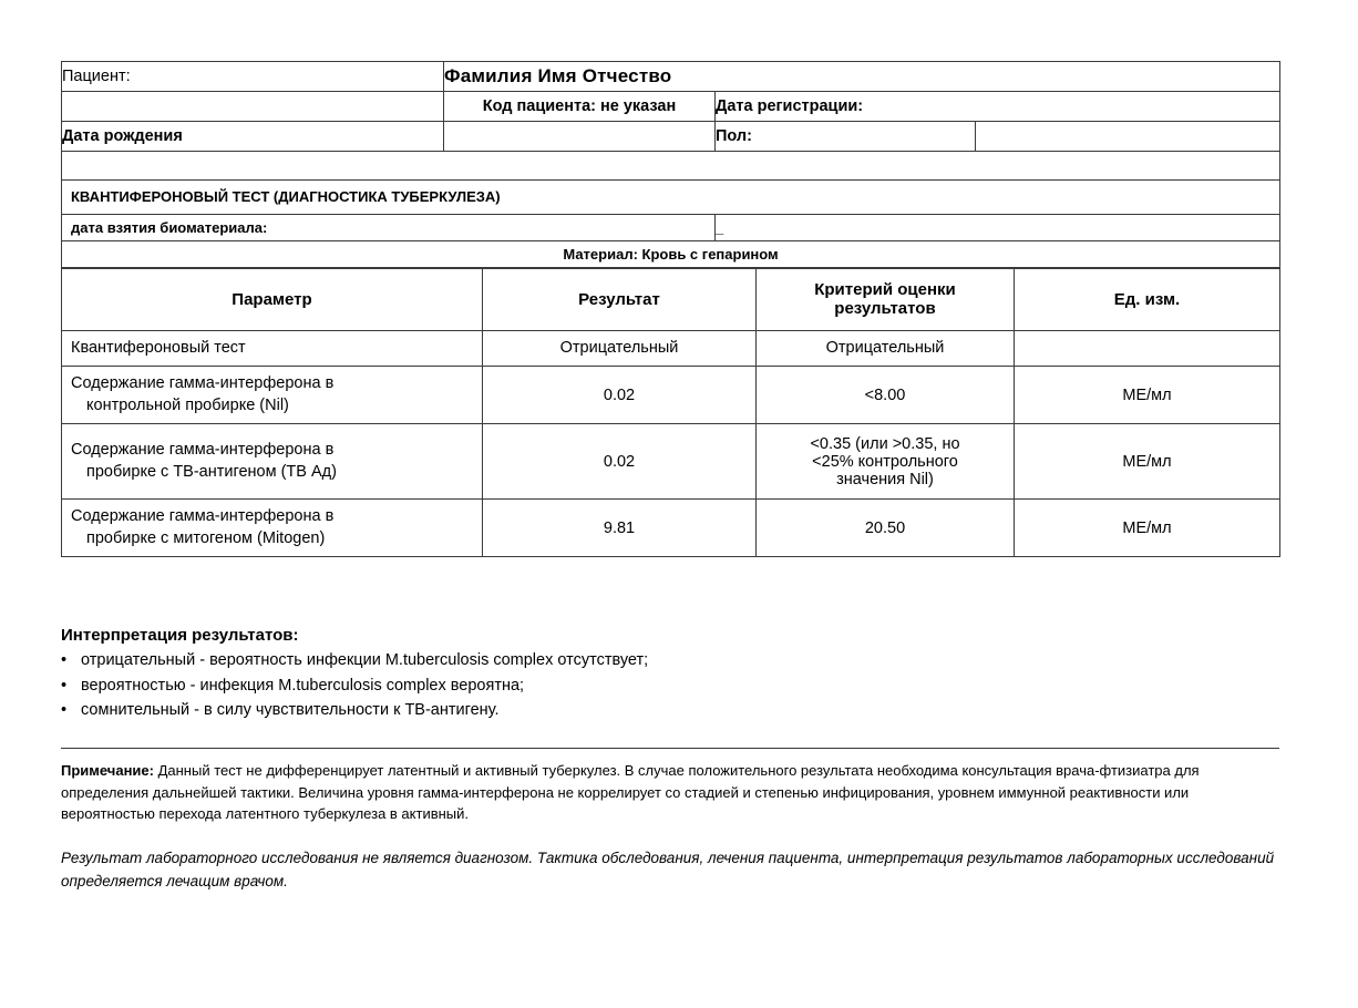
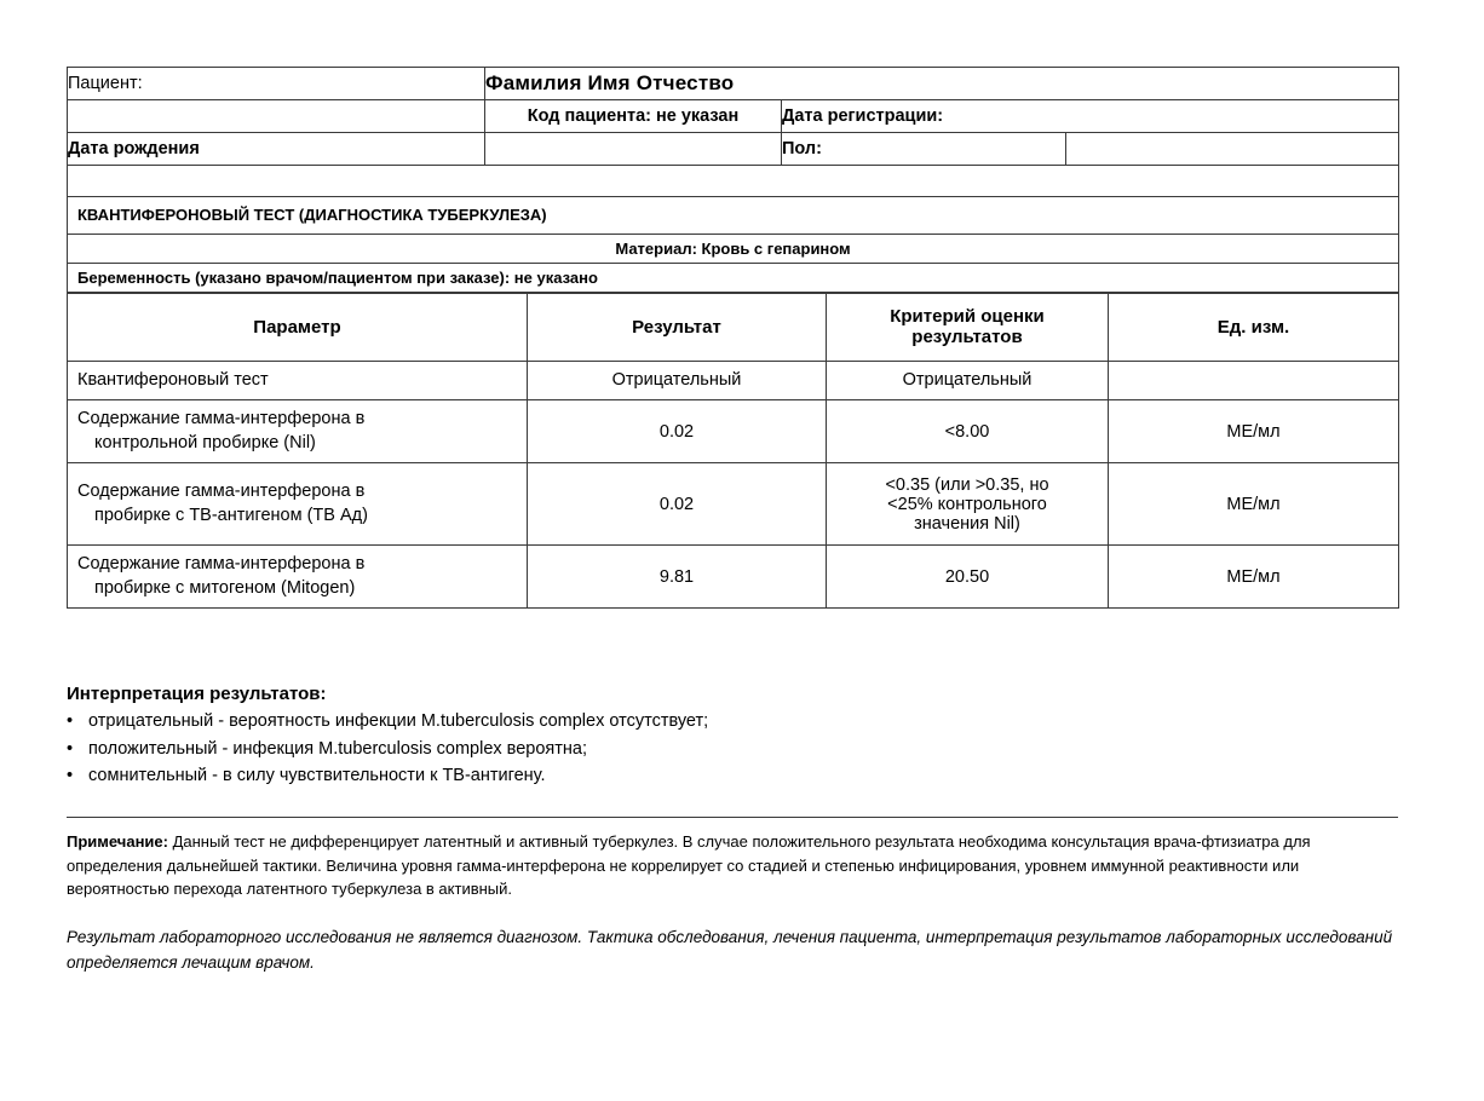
  Пациент:	Фамилия Имя Отчество
  	Код пациента: не указан	Дата регистрации:
  Дата рождения		Пол:
  КВАНТИФЕРОНОВЫЙ ТЕСТ (ДИАГНОСТИКА ТУБЕРКУЛЕЗА)
- дата взятия биоматериала:	_
  Материал: Кровь с гепарином
+ Беременность (указано врачом/пациентом при заказе): не указано
  Параметр	Результат	Критерий оценки результатов	Ед. изм.
  Квантифероновый тест	Отрицательный	Отрицательный
  Содержание гамма-интерферона в контрольной пробирке (Nil)	0.02	<8.00	МЕ/мл
  Содержание гамма-интерферона в пробирке с ТВ-антигеном (ТВ Ад)	0.02	<0.35 (или >0.35, но <25% контрольного значения Nil)	МЕ/мл
  Содержание гамма-интерферона в пробирке с митогеном (Mitogen)	9.81	20.50	МЕ/мл
  Интерпретация результатов:
  •
  отрицательный - вероятность инфекции M.tuberculosis complex отсутствует;
  •
- вероятностью - инфекция M.tuberculosis complex вероятна;
+ положительный - инфекция M.tuberculosis complex вероятна;
  •
  сомнительный - в силу чувствительности к ТВ-антигену.
  Примечание: Данный тест не дифференцирует латентный и активный туберкулез. В случае положительного результата необходима консультация врача-фтизиатра для определения дальнейшей тактики. Величина уровня гамма-интерферона не коррелирует со стадией и степенью инфицирования, уровнем иммунной реактивности или вероятностью перехода латентного туберкулеза в активный.
  Результат лабораторного исследования не является диагнозом. Тактика обследования, лечения пациента, интерпретация результатов лабораторных исследований определяется лечащим врачом.
